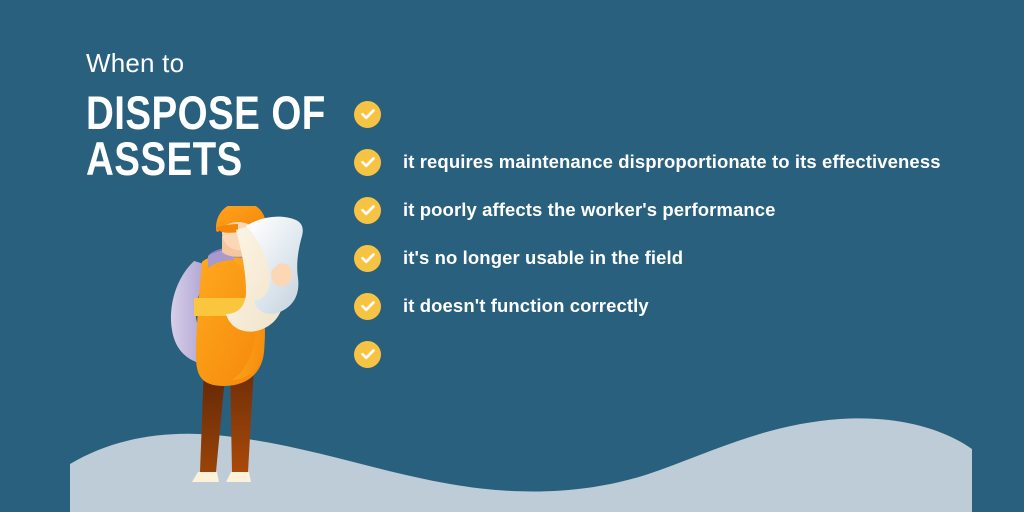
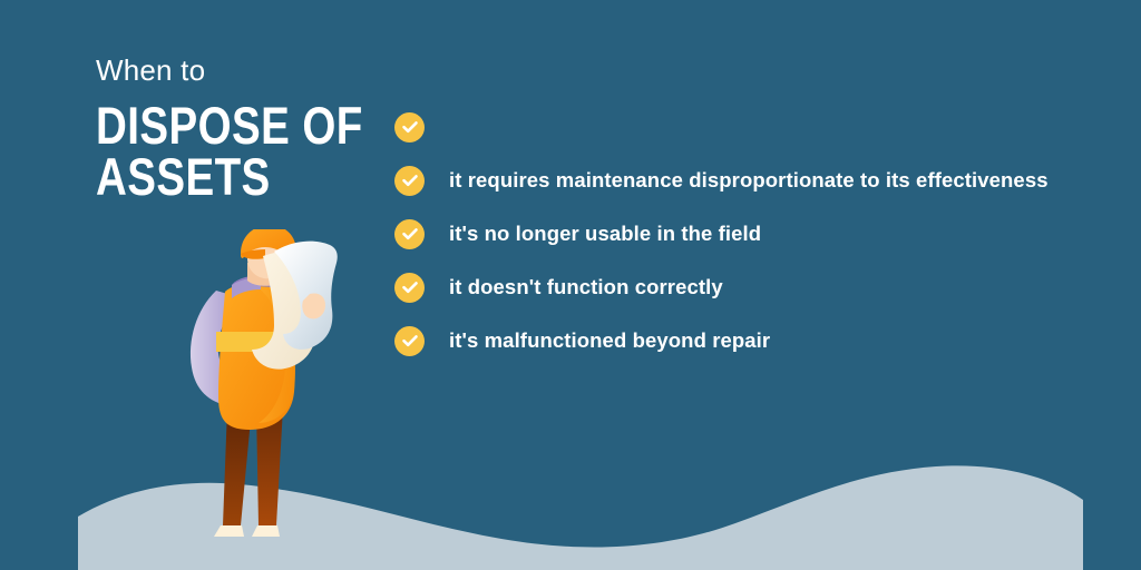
  When to
  DISPOSE OF
  ASSETS
  it requires maintenance disproportionate to its effectiveness
- it poorly affects the worker's performance
  it's no longer usable in the field
  it doesn't function correctly
+ it's malfunctioned beyond repair
